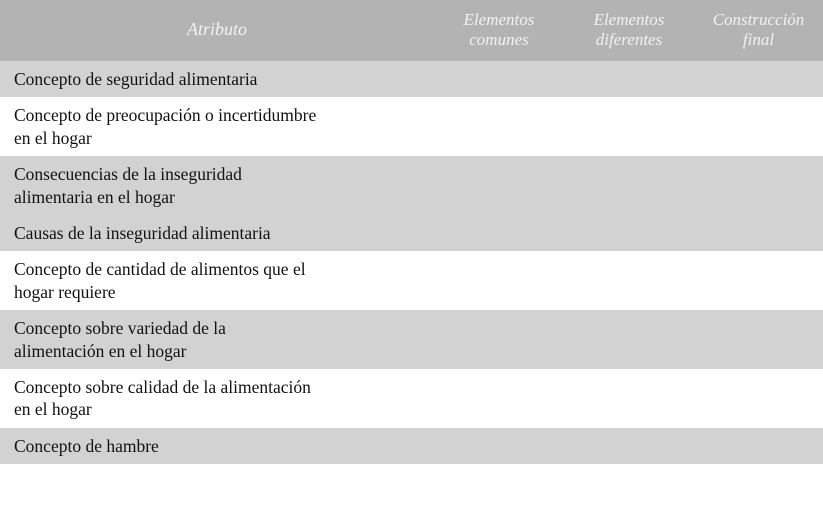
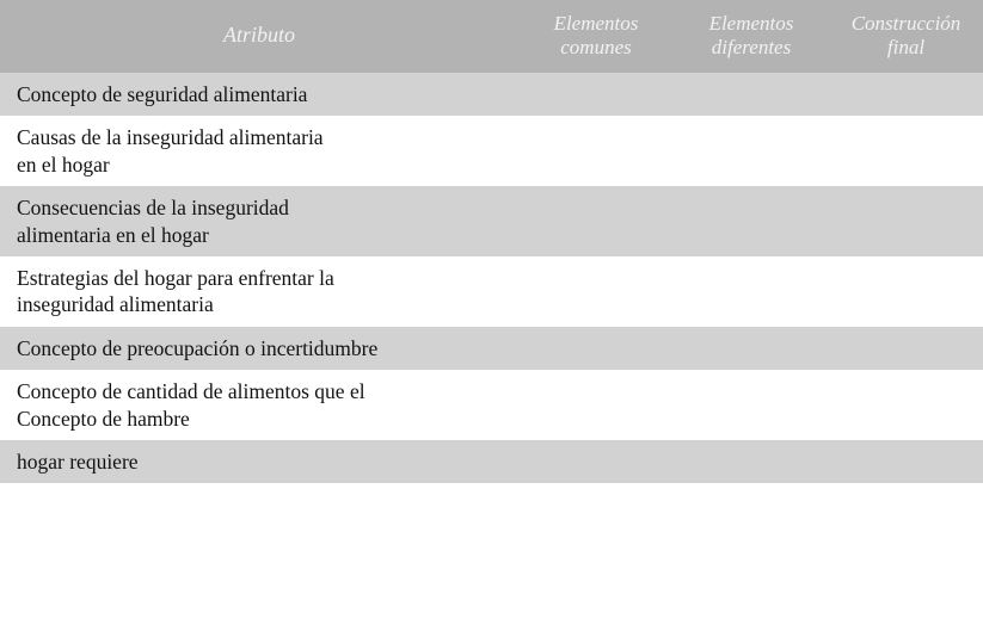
  Atributo	Elementos comunes	Elementos diferentes	Construcción final
  Concepto de seguridad alimentaria
- Concepto de preocupación o incertidumbre en el hogar
+ Causas de la inseguridad alimentaria en el hogar
  Consecuencias de la inseguridad alimentaria en el hogar
+ Estrategias del hogar para enfrentar la inseguridad alimentaria
- Causas de la inseguridad alimentaria
+ Concepto de preocupación o incertidumbre
- Concepto de cantidad de alimentos que el hogar requiere
+ Concepto de cantidad de alimentos que el Concepto de hambre
- Concepto sobre variedad de la alimentación en el hogar
- Concepto sobre calidad de la alimentación en el hogar
- Concepto de hambre
+ hogar requiere
